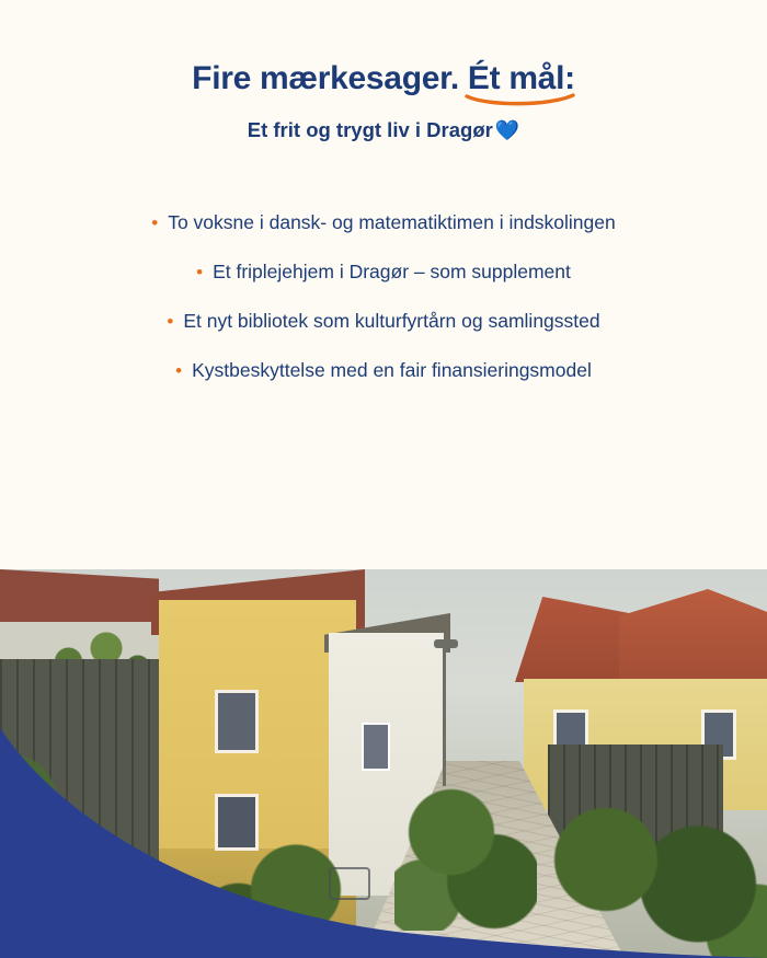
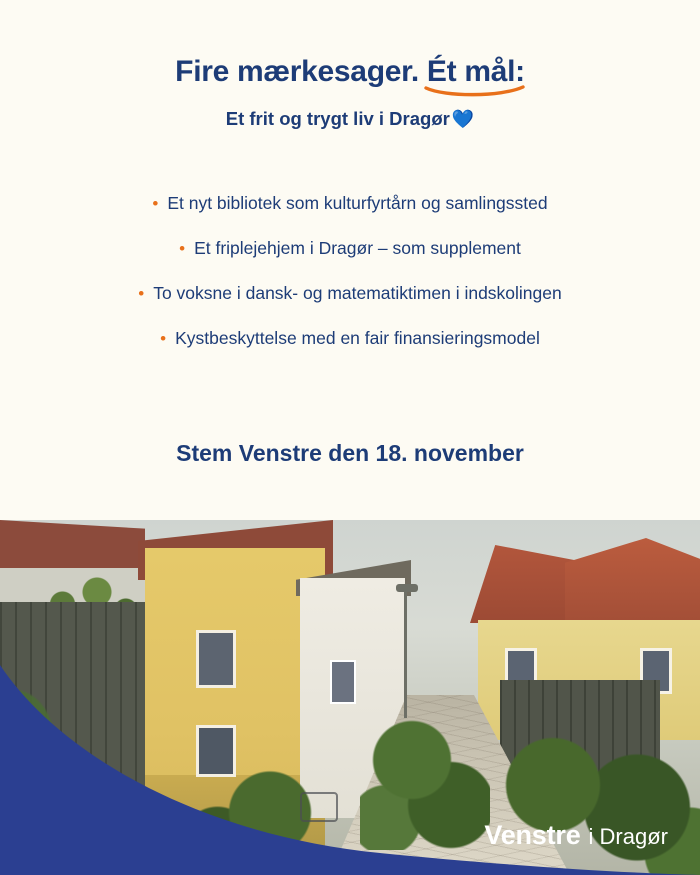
  Fire mærkesager. Ét mål:
  Et frit og trygt liv i Dragør💙
  •
- To voksne i dansk- og matematiktimen i indskolingen
+ Et nyt bibliotek som kulturfyrtårn og samlingssted
  •
  Et friplejehjem i Dragør – som supplement
  •
- Et nyt bibliotek som kulturfyrtårn og samlingssted
+ To voksne i dansk- og matematiktimen i indskolingen
  •
  Kystbeskyttelse med en fair finansieringsmodel
+ Stem Venstre den 18. november
+ Venstre
+ i Dragør
